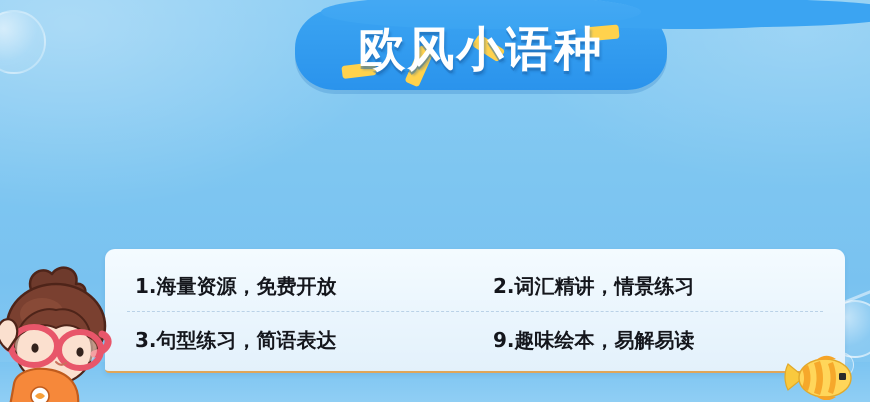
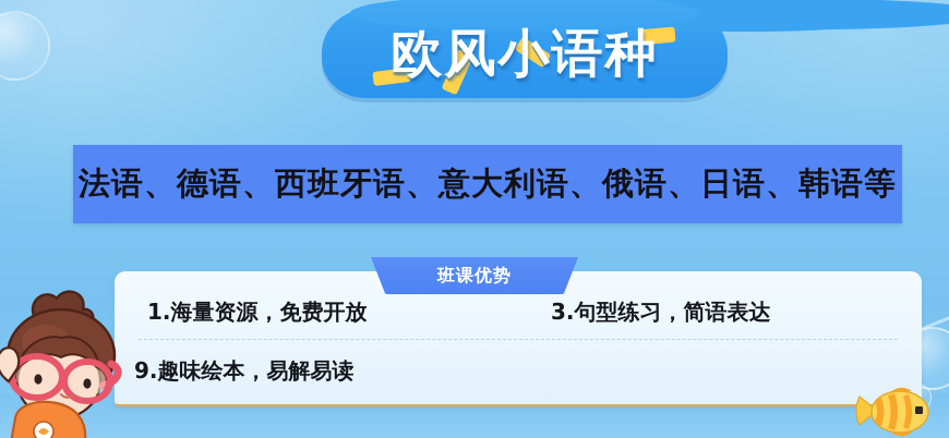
  欧风小语种
+ 法语、德语、西班牙语、意大利语、俄语、日语、韩语等
+ 班课优势
  1.海量资源，免费开放
- 2.词汇精讲，情景练习
  3.句型练习，简语表达
  9.趣味绘本，易解易读
